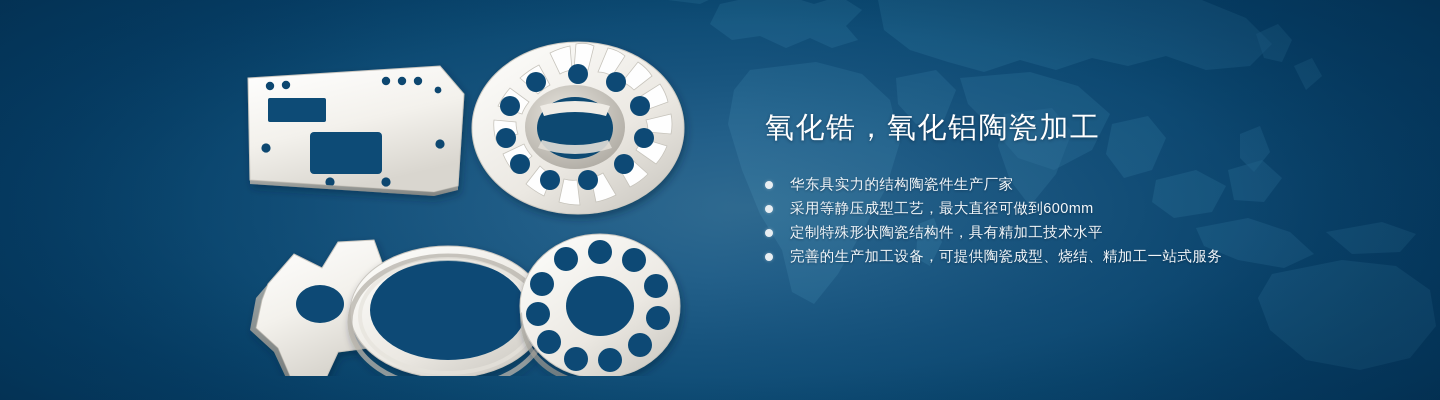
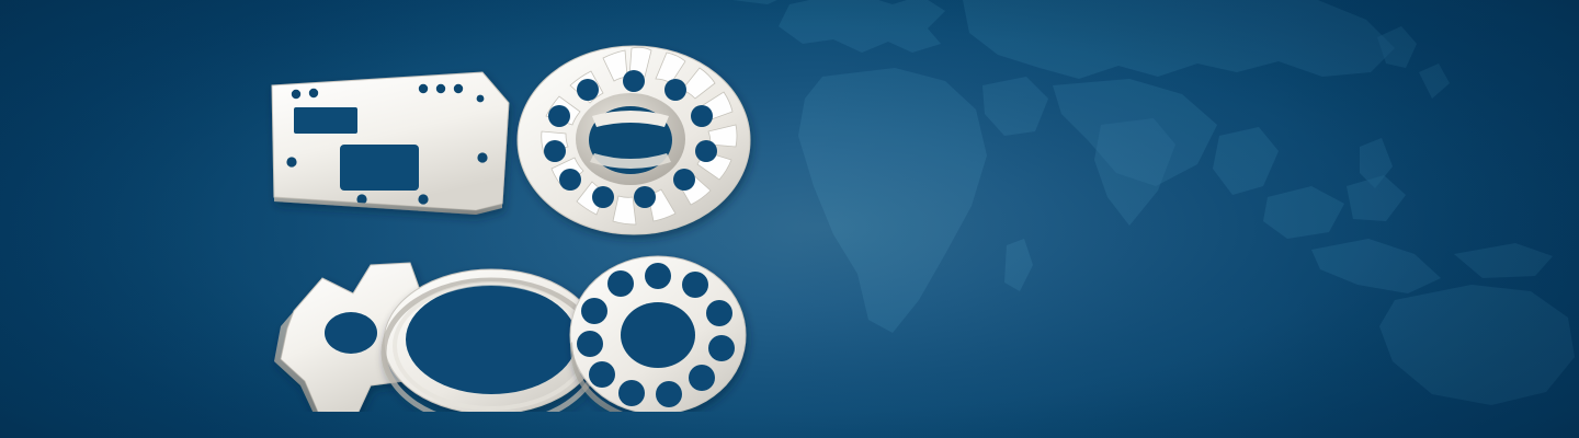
- 氧化锆，氧化铝陶瓷加工
- 华东具实力的结构陶瓷件生产厂家
- 采用等静压成型工艺，最大直径可做到600mm
- 定制特殊形状陶瓷结构件，具有精加工技术水平
- 完善的生产加工设备，可提供陶瓷成型、烧结、精加工一站式服务
